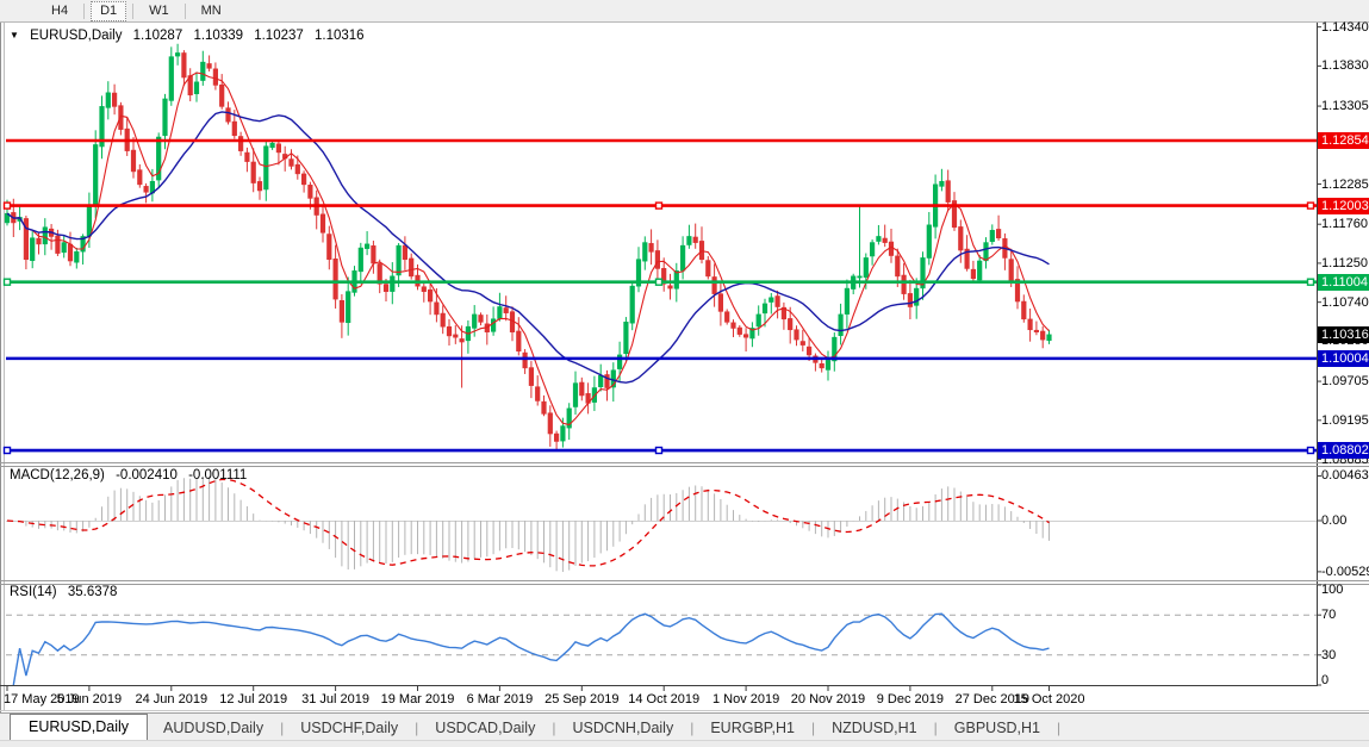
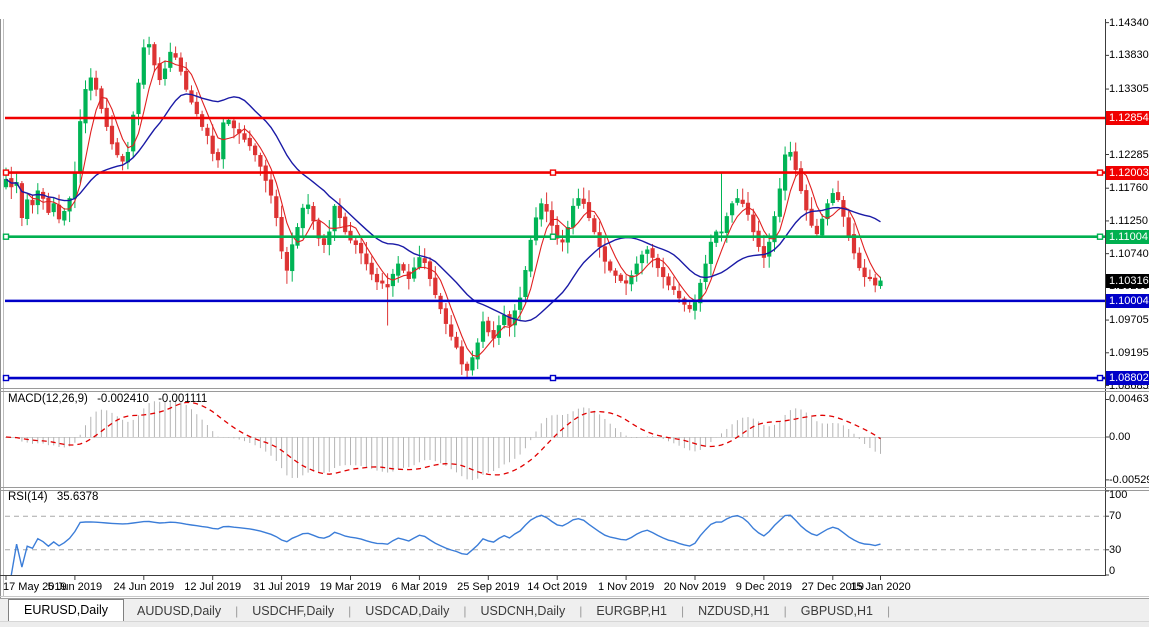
- H4
- D1
- W1
- MN
- ▼ EURUSD,Daily 1.10287 1.10339 1.10237 1.10316
  MACD(12,26,9) -0.002410 -0.001111
  RSI(14) 35.6378
  1.14340
  1.13830
  1.13305
  1.12285
  1.11760
  1.11250
  1.10740
  1.09705
  1.09195
  1.08685
  0.00463
  0.00
  -0.0052
  100
  70
  30
  0
  1.12854
  1.12003
  1.11004
  1.10004
  1.08802
  1.10316
  17 May 2019
  5 Jun 2019
  24 Jun 2019
  12 Jul 2019
  31 Jul 2019
  19 Mar 2019
  6 Mar 2019
  25 Sep 2019
  14 Oct 2019
  1 Nov 2019
  20 Nov 2019
  9 Dec 2019
  27 Dec 2019
- 15 Oct 2020
+ 15 Jan 2020
  EURUSD,Daily
  AUDUSD,Daily
  |
  USDCHF,Daily
  |
  USDCAD,Daily
  |
  USDCNH,Daily
  |
  EURGBP,H1
  |
  NZDUSD,H1
  |
  GBPUSD,H1
  |
